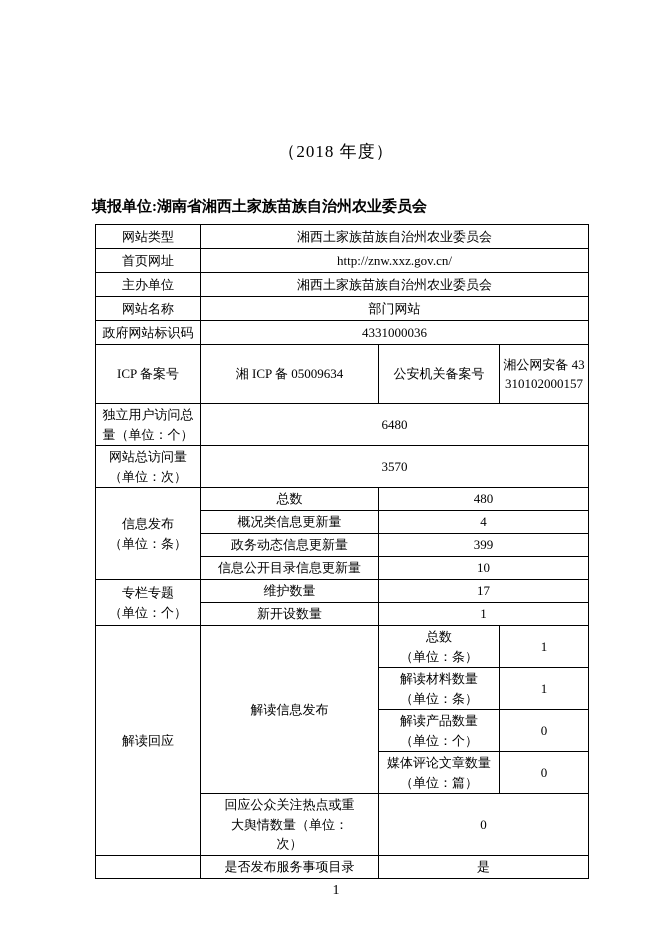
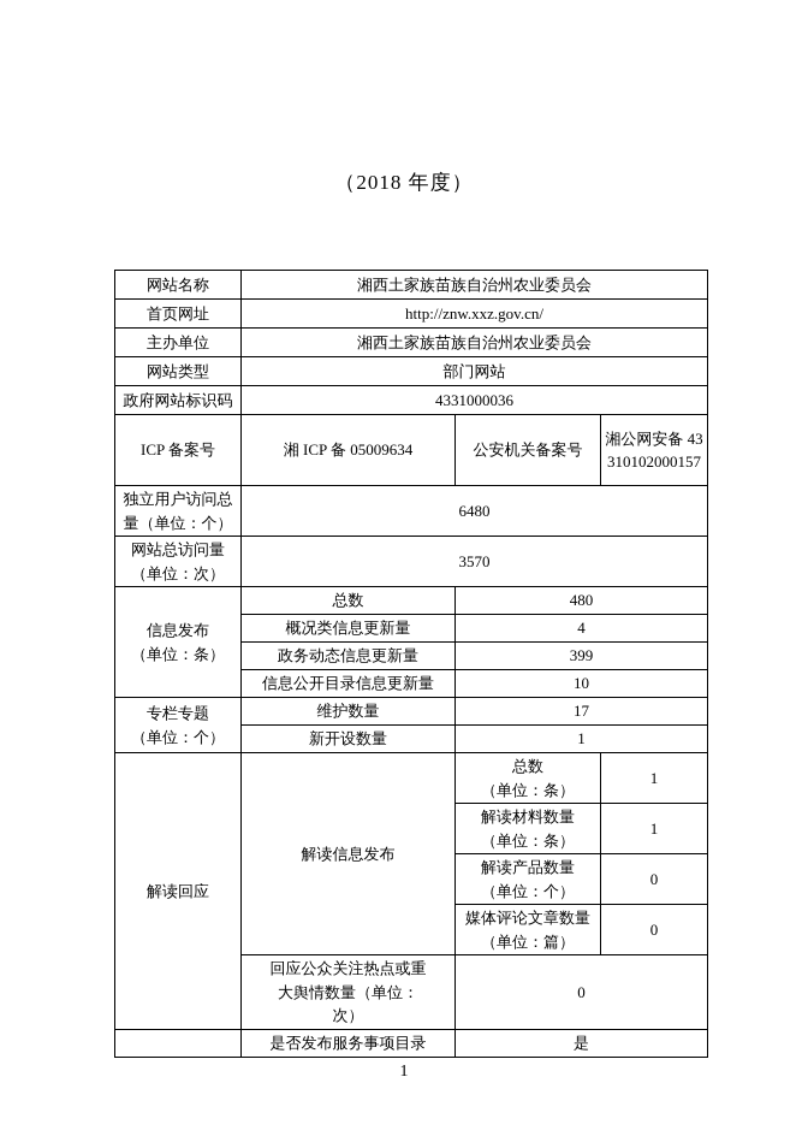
  （2018 年度）
- 填报单位:湖南省湘西土家族苗族自治州农业委员会
- 网站类型	湘西土家族苗族自治州农业委员会
+ 网站名称	湘西土家族苗族自治州农业委员会
  首页网址	http://znw.xxz.gov.cn/
  主办单位	湘西土家族苗族自治州农业委员会
- 网站名称	部门网站
+ 网站类型	部门网站
  政府网站标识码	4331000036
  ICP 备案号	湘 ICP 备 05009634	公安机关备案号	湘公网安备 43310102000157
  独立用户访问总量（单位：个）	6480
  网站总访问量（单位：次）	3570
  信息发布 （单位：条）	总数	480
  概况类信息更新量	4
  政务动态信息更新量	399
  信息公开目录信息更新量	10
  专栏专题 （单位：个）	维护数量	17
  新开设数量	1
  解读回应	解读信息发布	总数 （单位：条）	1
  解读材料数量 （单位：条）	1
  解读产品数量 （单位：个）	0
  媒体评论文章数量 （单位：篇）	0
  回应公众关注热点或重大舆情数量（单位：次）	0
  	是否发布服务事项目录	是
  1
